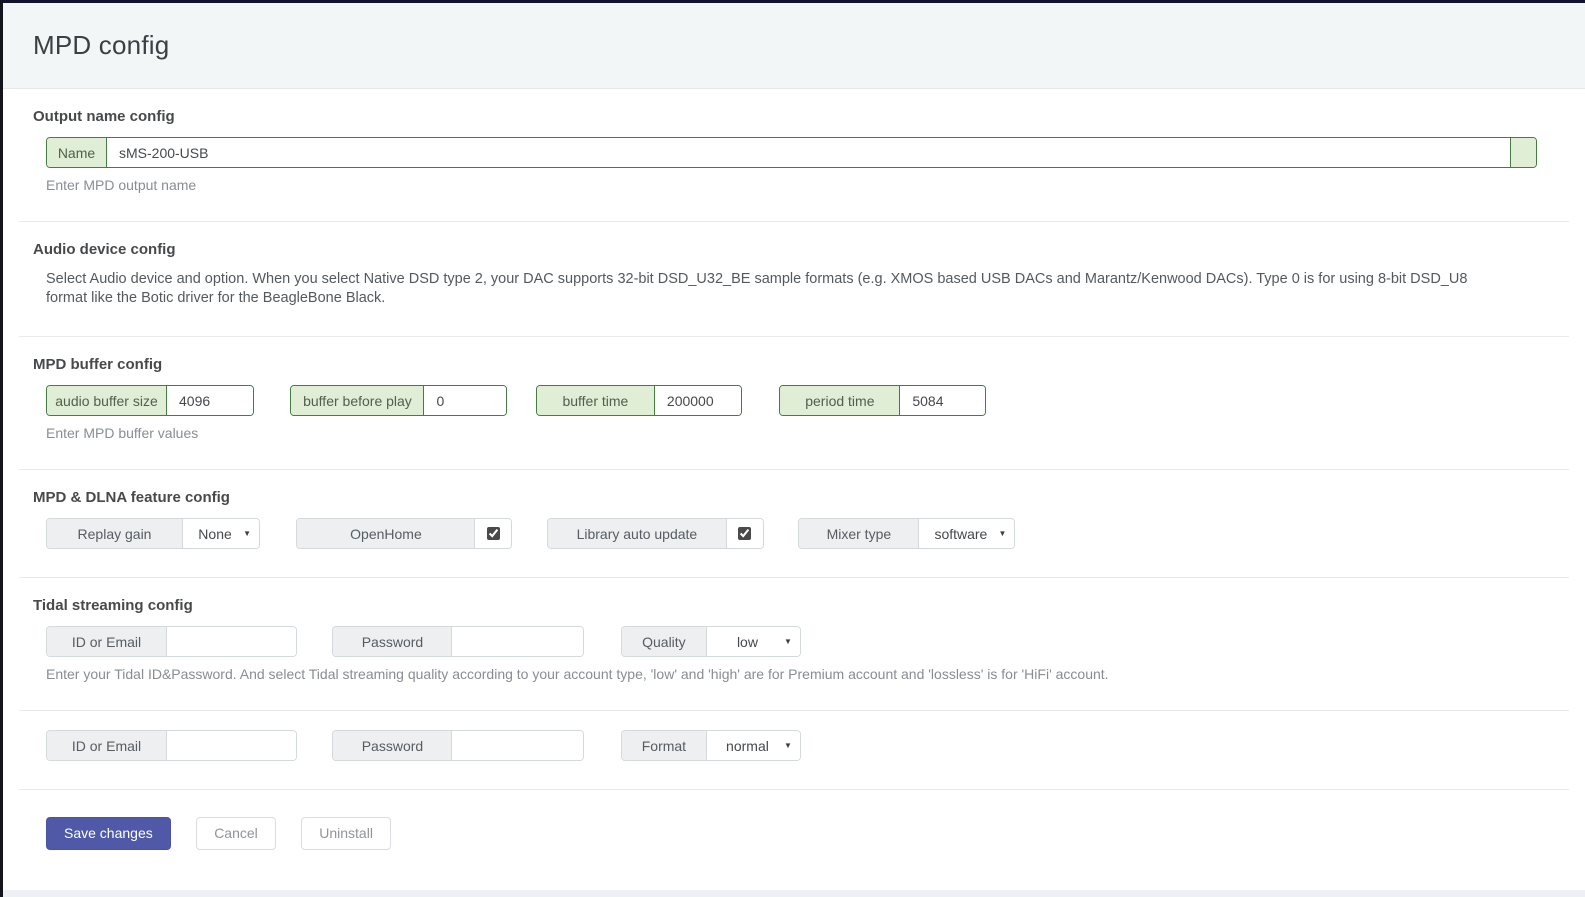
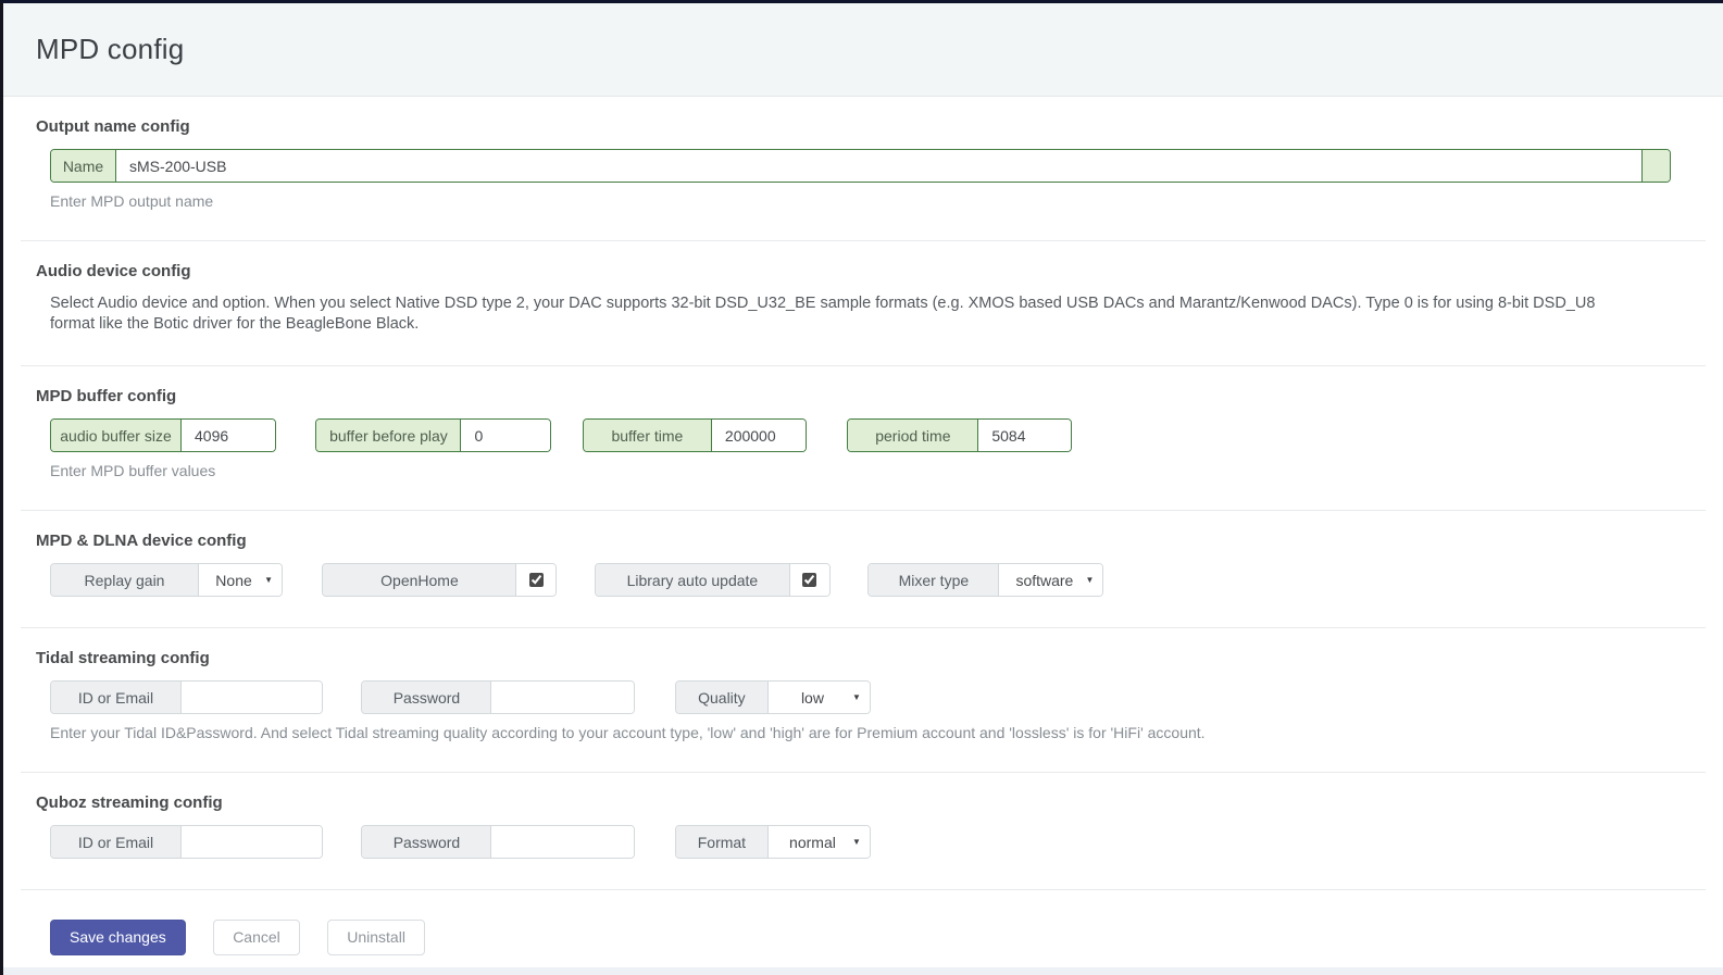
  MPD config
  Output name config
  Name
  sMS-200-USB
  Enter MPD output name
  Audio device config
  Select Audio device and option. When you select Native DSD type 2, your DAC supports 32-bit DSD_U32_BE sample formats (e.g. XMOS based USB DACs and Marantz/Kenwood DACs). Type 0 is for using 8-bit DSD_U8 format like the Botic driver for the BeagleBone Black.
  MPD buffer config
  audio buffer size
  4096
  buffer before play
  0
  buffer time
  200000
  period time
  5084
  Enter MPD buffer values
- MPD & DLNA feature config
+ MPD & DLNA device config
  Replay gain
  None
  ▼
  OpenHome
  Library auto update
  Mixer type
  software
  ▼
  Tidal streaming config
  ID or Email
  Password
  Quality
  low
  ▼
  Enter your Tidal ID&Password. And select Tidal streaming quality according to your account type, 'low' and 'high' are for Premium account and 'lossless' is for 'HiFi' account.
+ Quboz streaming config
  ID or Email
  Password
  Format
  normal
  ▼
  Save changes Cancel Uninstall
